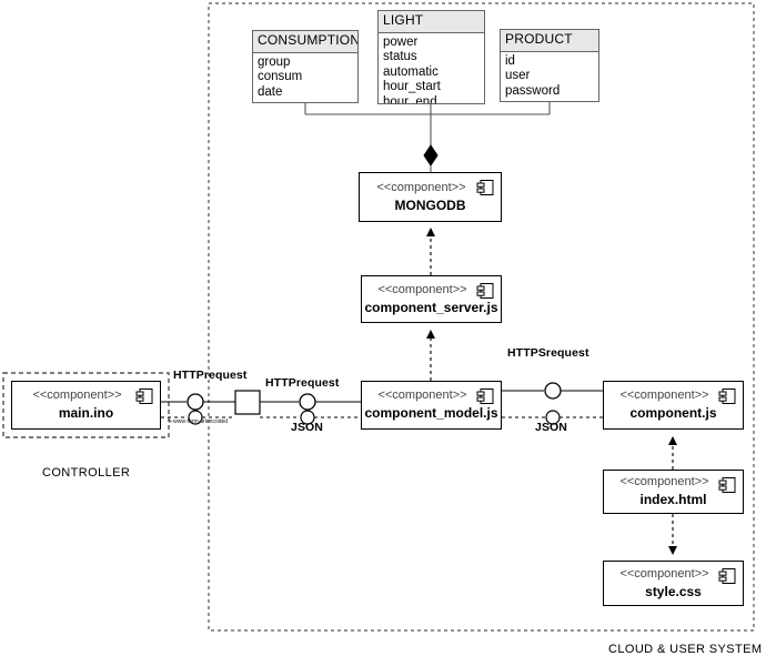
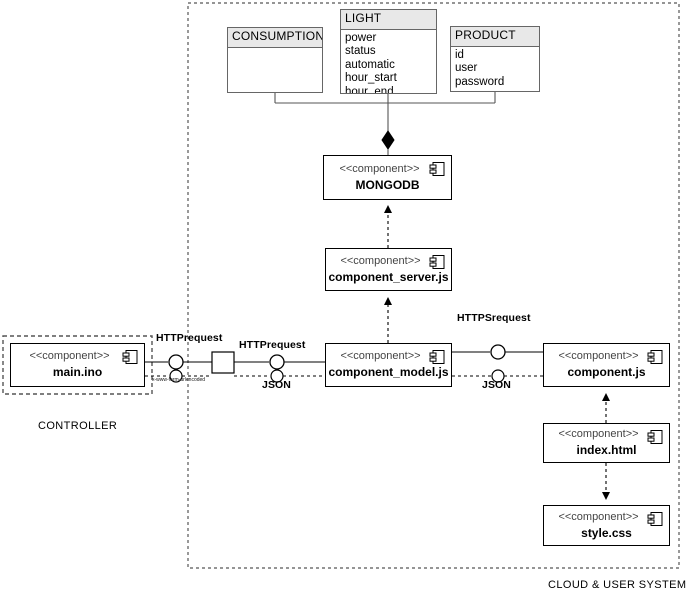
  CONSUMPTION
- group
- consum
- date
  LIGHT
  power
  status
  automatic
  hour_start
  hour_end
  PRODUCT
  id
  user
  password
  <<component>>
  MONGODB
  <<component>>
  component_server.js
  <<component>>
  main.ino
  <<component>>
  component_model.js
  <<component>>
  component.js
  <<component>>
  index.html
  <<component>>
  style.css
  HTTPrequest
  HTTPrequest
  JSON
  HTTPSrequest
  JSON
  CONTROLLER
  CLOUD & USER SYSTEM
